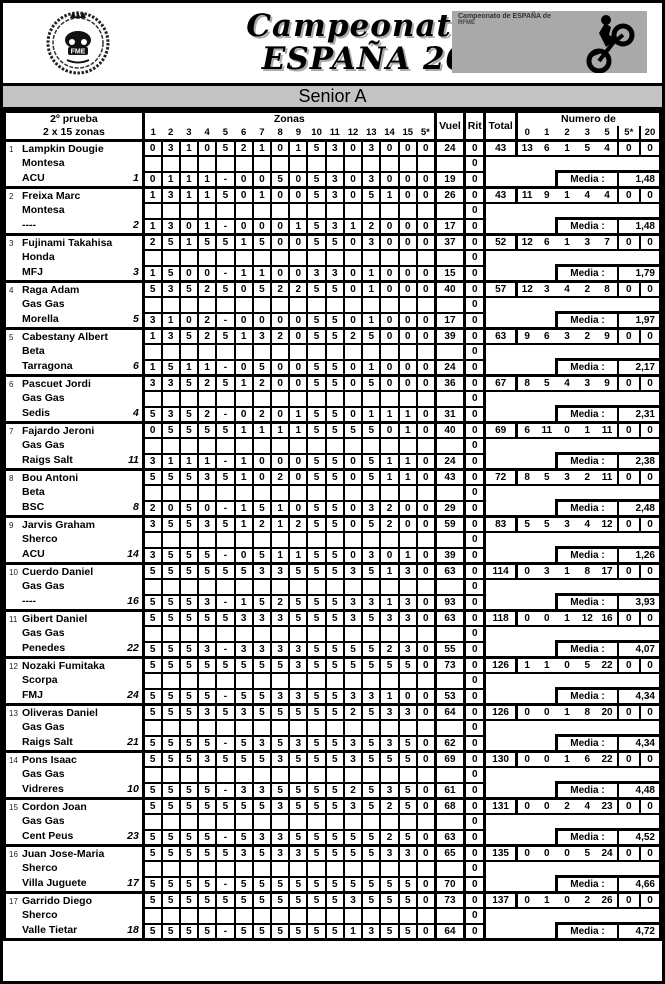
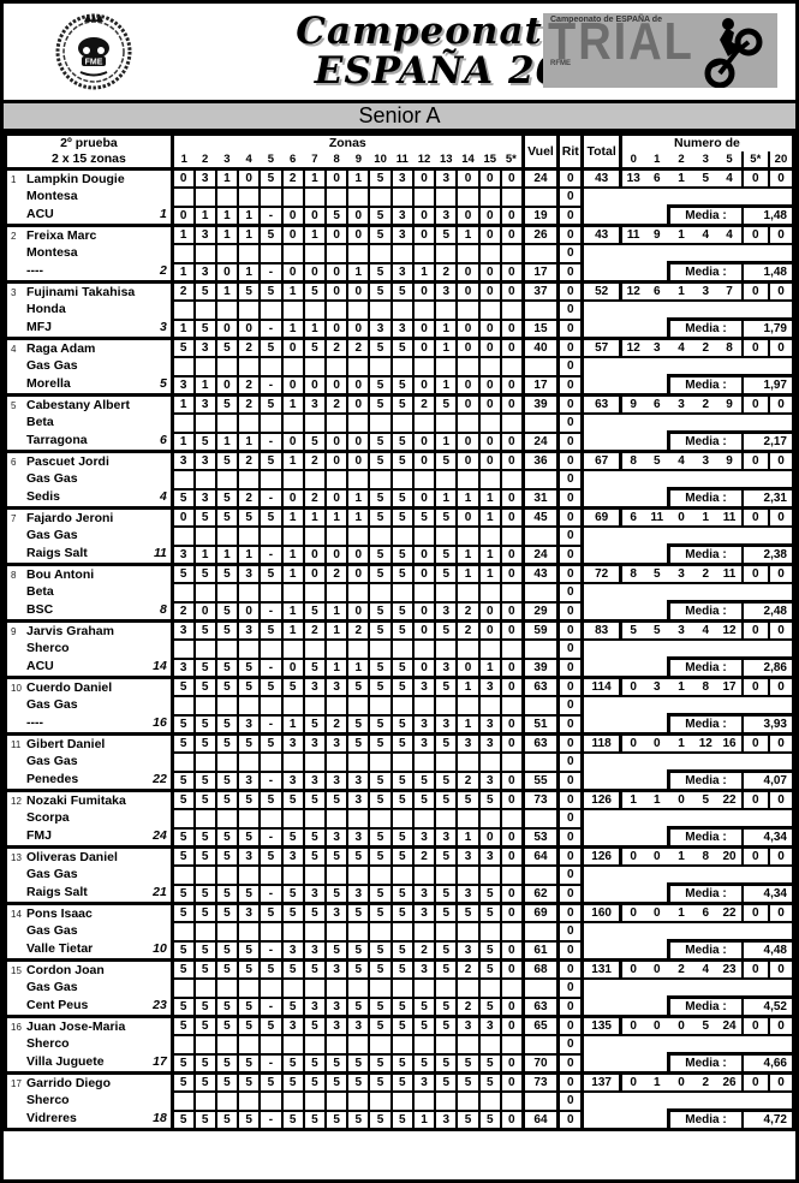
  Campeonat
  ESPAÑA 2
+ TRIAL
  Senior A
  2º prueba 2 x 15 zonas	Zonas	Vuel	Rit	Total	Numero de
  1	2	3	4	5	6	7	8	9	10	11	12	13	14	15	5*	0	1	2	3	5	5*	20
  1 Lampkin Dougie	0	3	1	0	5	2	1	0	1	5	3	0	3	0	0	0	24	0	43	13	6	1	5	4	0	0
  Montesa																		0
  1ACU	0	1	1	1	-	0	0	5	0	5	3	0	3	0	0	0	19	0			Media :	1,48
  2 Freixa Marc	1	3	1	1	5	0	1	0	0	5	3	0	5	1	0	0	26	0	43	11	9	1	4	4	0	0
  Montesa																		0
  2----	1	3	0	1	-	0	0	0	1	5	3	1	2	0	0	0	17	0			Media :	1,48
  3 Fujinami Takahisa	2	5	1	5	5	1	5	0	0	5	5	0	3	0	0	0	37	0	52	12	6	1	3	7	0	0
  Honda																		0
  3MFJ	1	5	0	0	-	1	1	0	0	3	3	0	1	0	0	0	15	0			Media :	1,79
  4 Raga Adam	5	3	5	2	5	0	5	2	2	5	5	0	1	0	0	0	40	0	57	12	3	4	2	8	0	0
  Gas Gas																		0
  5Morella	3	1	0	2	-	0	0	0	0	5	5	0	1	0	0	0	17	0			Media :	1,97
  5 Cabestany Albert	1	3	5	2	5	1	3	2	0	5	5	2	5	0	0	0	39	0	63	9	6	3	2	9	0	0
  Beta																		0
  6Tarragona	1	5	1	1	-	0	5	0	0	5	5	0	1	0	0	0	24	0			Media :	2,17
  6 Pascuet Jordi	3	3	5	2	5	1	2	0	0	5	5	0	5	0	0	0	36	0	67	8	5	4	3	9	0	0
  Gas Gas																		0
  4Sedis	5	3	5	2	-	0	2	0	1	5	5	0	1	1	1	0	31	0			Media :	2,31
- 7 Fajardo Jeroni	0	5	5	5	5	1	1	1	1	5	5	5	5	0	1	0	40	0	69	6	11	0	1	11	0	0
+ 7 Fajardo Jeroni	0	5	5	5	5	1	1	1	1	5	5	5	5	0	1	0	45	0	69	6	11	0	1	11	0	0
  Gas Gas																		0
  11Raigs Salt	3	1	1	1	-	1	0	0	0	5	5	0	5	1	1	0	24	0			Media :	2,38
  8 Bou Antoni	5	5	5	3	5	1	0	2	0	5	5	0	5	1	1	0	43	0	72	8	5	3	2	11	0	0
  Beta																		0
  8BSC	2	0	5	0	-	1	5	1	0	5	5	0	3	2	0	0	29	0			Media :	2,48
  9 Jarvis Graham	3	5	5	3	5	1	2	1	2	5	5	0	5	2	0	0	59	0	83	5	5	3	4	12	0	0
  Sherco																		0
- 14ACU	3	5	5	5	-	0	5	1	1	5	5	0	3	0	1	0	39	0			Media :	1,26
+ 14ACU	3	5	5	5	-	0	5	1	1	5	5	0	3	0	1	0	39	0			Media :	2,86
  10 Cuerdo Daniel	5	5	5	5	5	5	3	3	5	5	5	3	5	1	3	0	63	0	114	0	3	1	8	17	0	0
  Gas Gas																		0
- 16----	5	5	5	3	-	1	5	2	5	5	5	3	3	1	3	0	93	0			Media :	3,93
+ 16----	5	5	5	3	-	1	5	2	5	5	5	3	3	1	3	0	51	0			Media :	3,93
  11 Gibert Daniel	5	5	5	5	5	3	3	3	5	5	5	3	5	3	3	0	63	0	118	0	0	1	12	16	0	0
  Gas Gas																		0
  22Penedes	5	5	5	3	-	3	3	3	3	5	5	5	5	2	3	0	55	0			Media :	4,07
  12 Nozaki Fumitaka	5	5	5	5	5	5	5	5	3	5	5	5	5	5	5	0	73	0	126	1	1	0	5	22	0	0
  Scorpa																		0
  24FMJ	5	5	5	5	-	5	5	3	3	5	5	3	3	1	0	0	53	0			Media :	4,34
  13 Oliveras Daniel	5	5	5	3	5	3	5	5	5	5	5	2	5	3	3	0	64	0	126	0	0	1	8	20	0	0
  Gas Gas																		0
  21Raigs Salt	5	5	5	5	-	5	3	5	3	5	5	3	5	3	5	0	62	0			Media :	4,34
- 14 Pons Isaac	5	5	5	3	5	5	5	3	5	5	5	3	5	5	5	0	69	0	130	0	0	1	6	22	0	0
+ 14 Pons Isaac	5	5	5	3	5	5	5	3	5	5	5	3	5	5	5	0	69	0	160	0	0	1	6	22	0	0
  Gas Gas																		0
- 10Vidreres	5	5	5	5	-	3	3	5	5	5	5	2	5	3	5	0	61	0			Media :	4,48
+ 10Valle Tietar	5	5	5	5	-	3	3	5	5	5	5	2	5	3	5	0	61	0			Media :	4,48
  15 Cordon Joan	5	5	5	5	5	5	5	3	5	5	5	3	5	2	5	0	68	0	131	0	0	2	4	23	0	0
  Gas Gas																		0
  23Cent Peus	5	5	5	5	-	5	3	3	5	5	5	5	5	2	5	0	63	0			Media :	4,52
  16 Juan Jose-Maria	5	5	5	5	5	3	5	3	3	5	5	5	5	3	3	0	65	0	135	0	0	0	5	24	0	0
  Sherco																		0
  17Villa Juguete	5	5	5	5	-	5	5	5	5	5	5	5	5	5	5	0	70	0			Media :	4,66
  17 Garrido Diego	5	5	5	5	5	5	5	5	5	5	5	3	5	5	5	0	73	0	137	0	1	0	2	26	0	0
  Sherco																		0
- 18Valle Tietar	5	5	5	5	-	5	5	5	5	5	5	1	3	5	5	0	64	0			Media :	4,72
+ 18Vidreres	5	5	5	5	-	5	5	5	5	5	5	1	3	5	5	0	64	0			Media :	4,72
